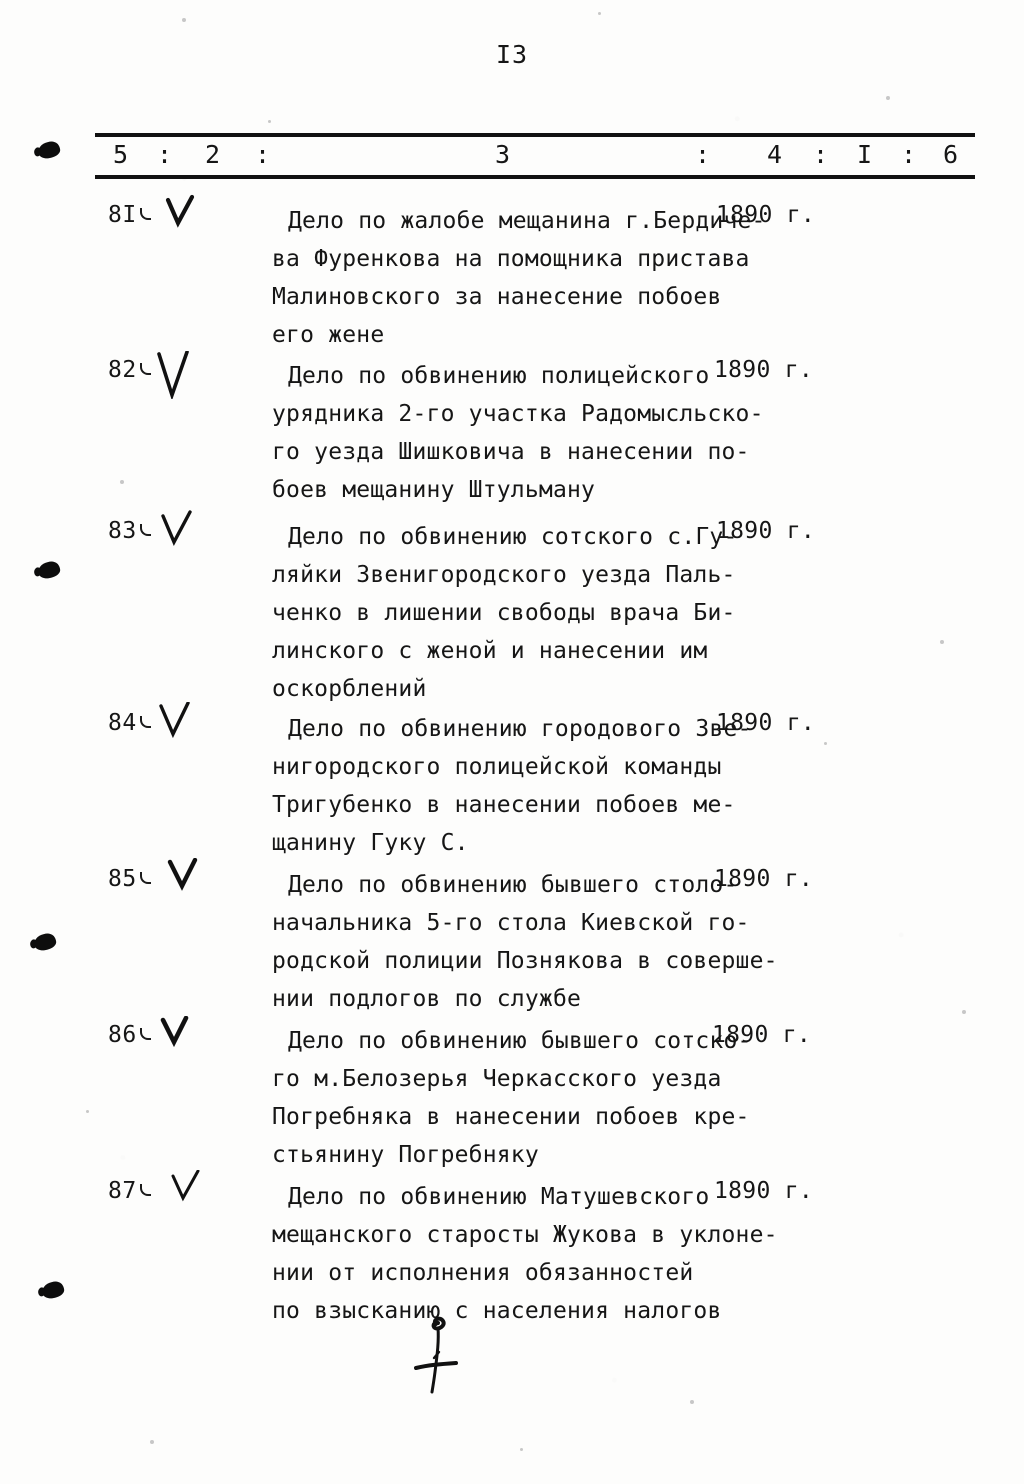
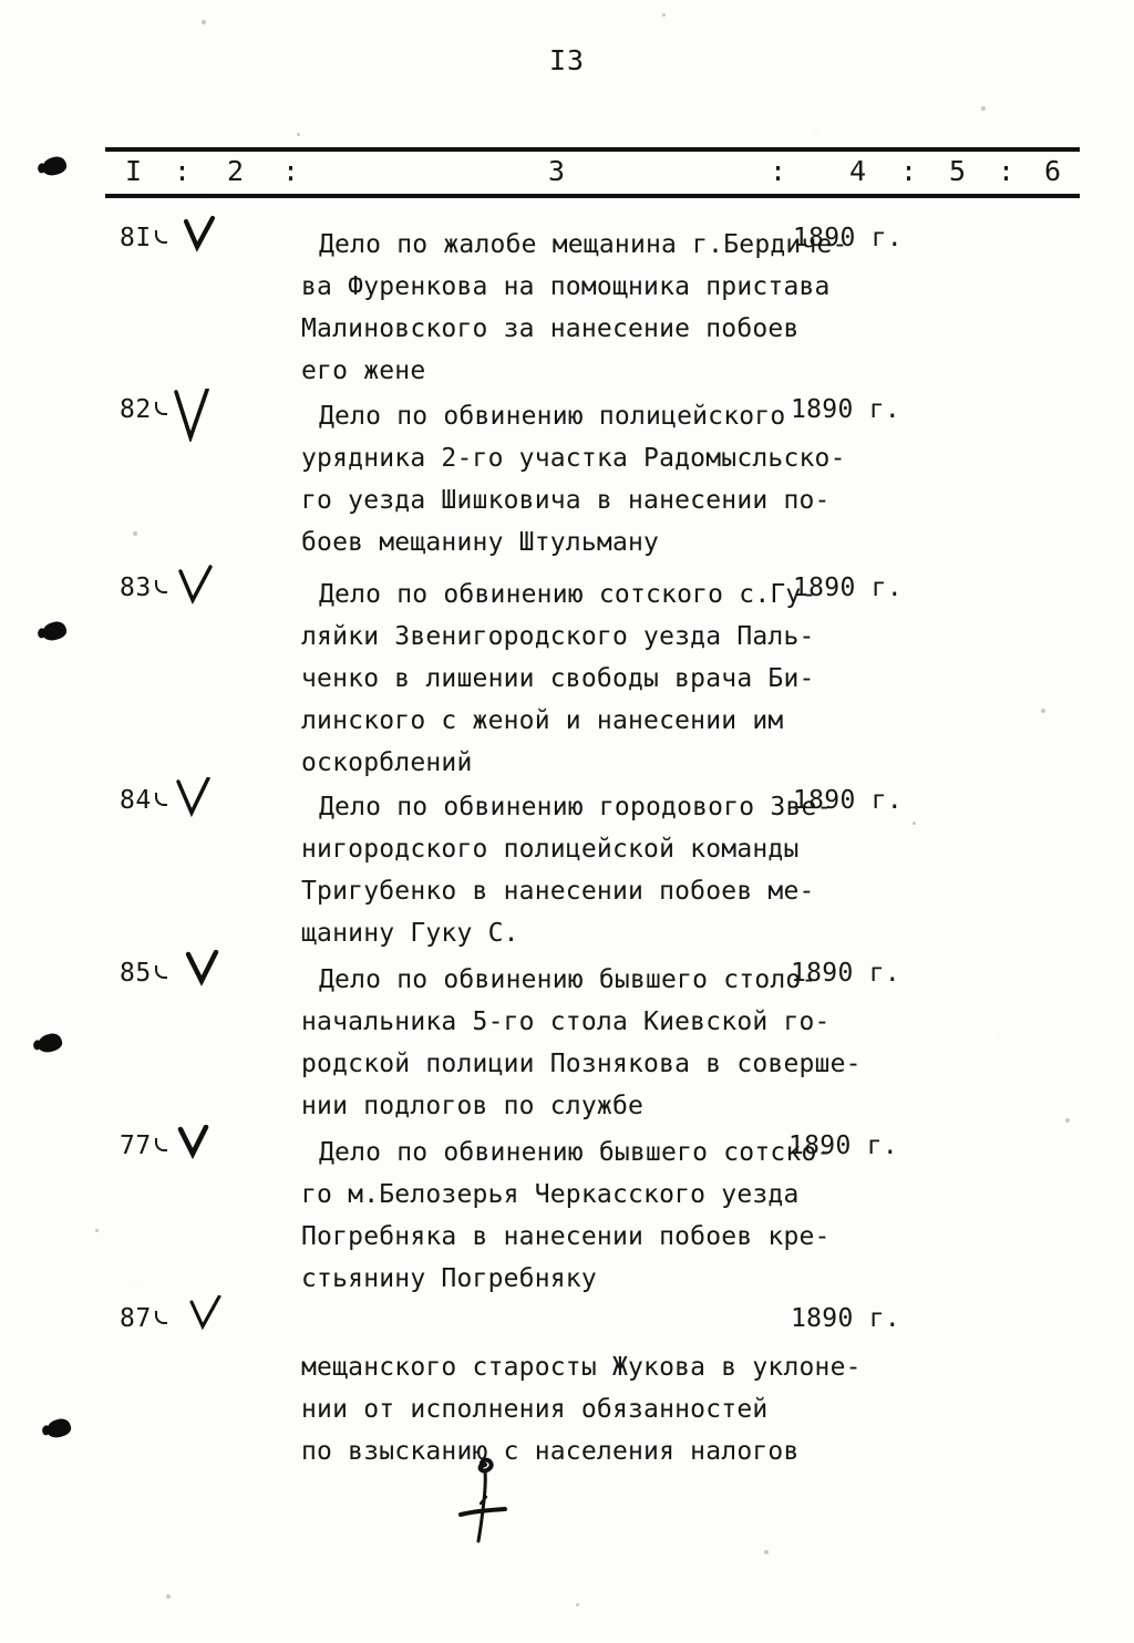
  I3
- 5
+ I
  :
  2
  :
  3
  :
  4
  :
- I
+ 5
  :
  6
  8I
  Дело по жалобе мещанина г.Бердиче-
  ва Фуренкова на помощника пристава
  Малиновского за нанесение побоев
  его жене
  1890 г.
  82
  Дело по обвинению полицейского
  урядника 2-го участка Радомысльско-
  го уезда Шишковича в нанесении по-
  боев мещанину Штульману
  1890 г.
  83
  Дело по обвинению сотского с.Гу-
  ляйки Звенигородского уезда Паль-
  ченко в лишении свободы врача Би-
  линского с женой и нанесении им
  оскорблений
  1890 г.
  84
  Дело по обвинению городового Зве-
  нигородского полицейской команды
  Тригубенко в нанесении побоев ме-
  щанину Гуку С.
  1890 г.
  85
  Дело по обвинению бывшего столо-
  начальника 5-го стола Киевской го-
  родской полиции Познякова в соверше-
  нии подлогов по службе
  1890 г.
- 86
+ 77
  Дело по обвинению бывшего сотско-
  го м.Белозерья Черкасского уезда
  Погребняка в нанесении побоев кре-
  стьянину Погребняку
  1890 г.
  87
- Дело по обвинению Матушевского
  мещанского старосты Жукова в уклоне-
  нии от исполнения обязанностей
  по взысканию с населения налогов
  1890 г.
